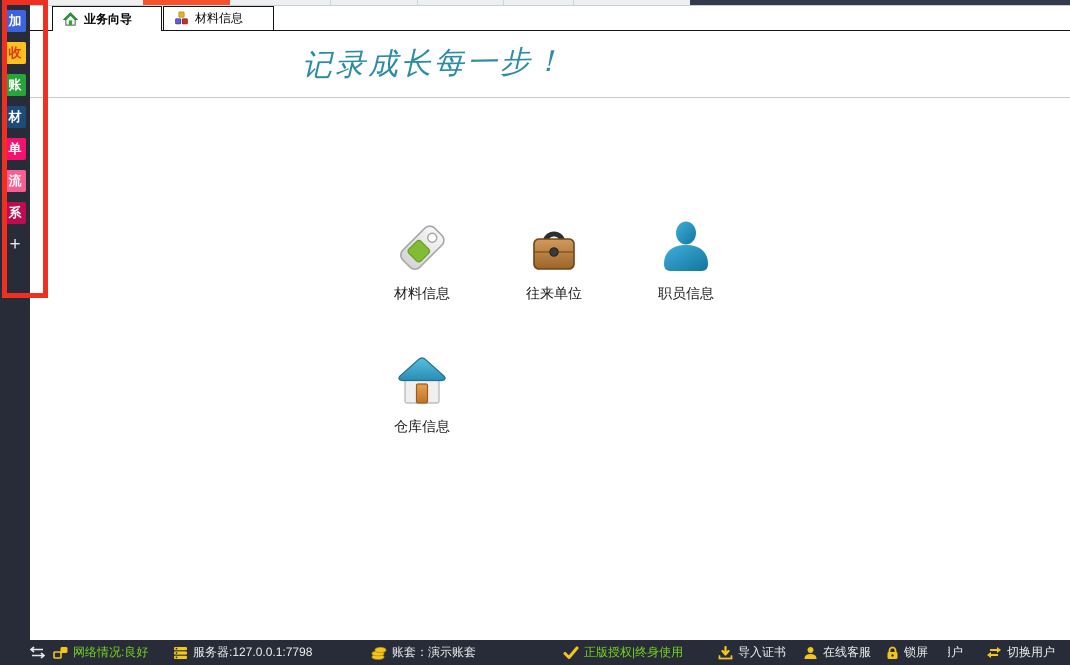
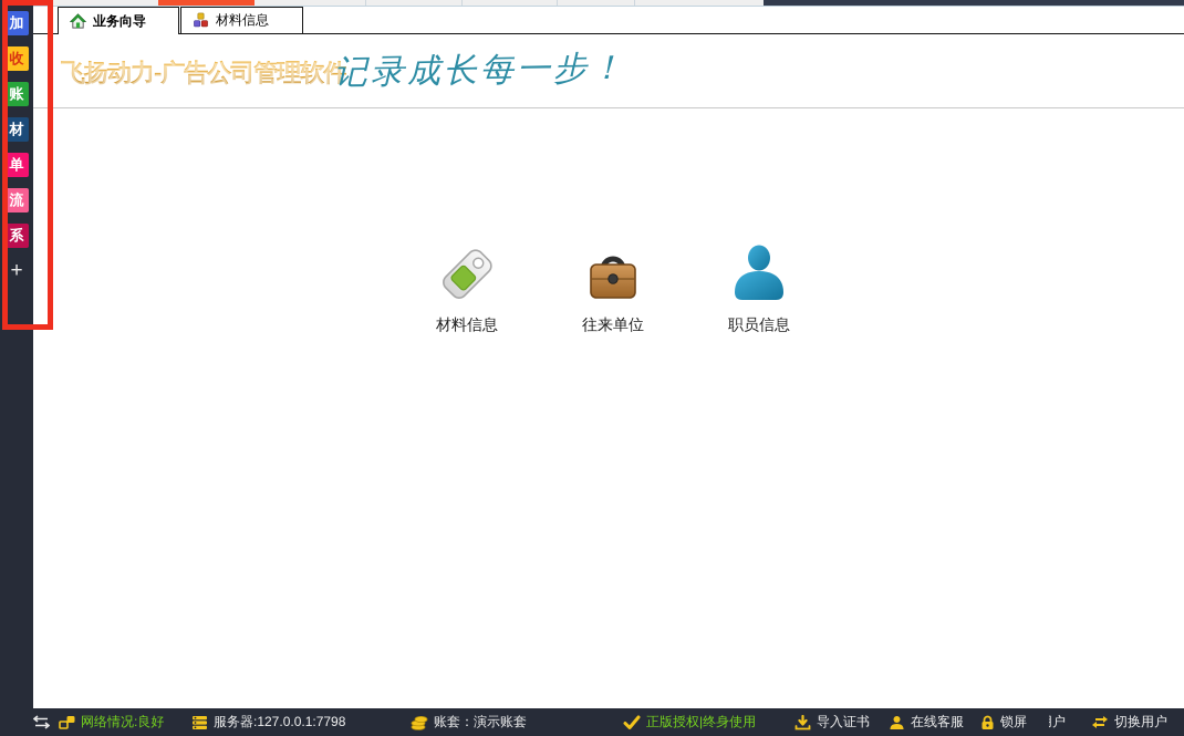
  加
  收
  账
  材
  单
  流
  系
  +
  业务向导
  材料信息
+ 飞扬动力-广告公司管理软件
  记录成长每一步！
  材料信息
  往来单位
  职员信息
- 仓库信息
  网络情况:良好
  服务器:127.0.0.1:7798
  账套：演示账套
  正版授权|终身使用
  导入证书
  在线客服
  锁屏
  切换用户
